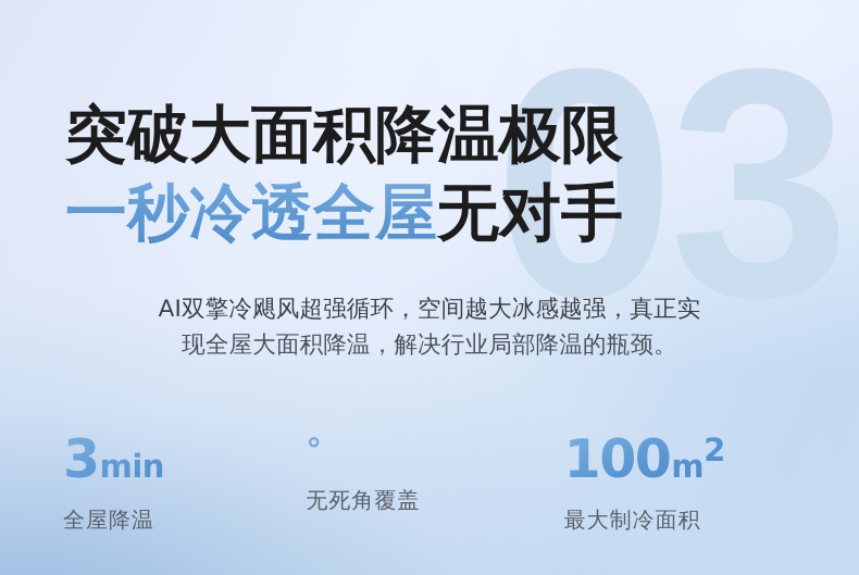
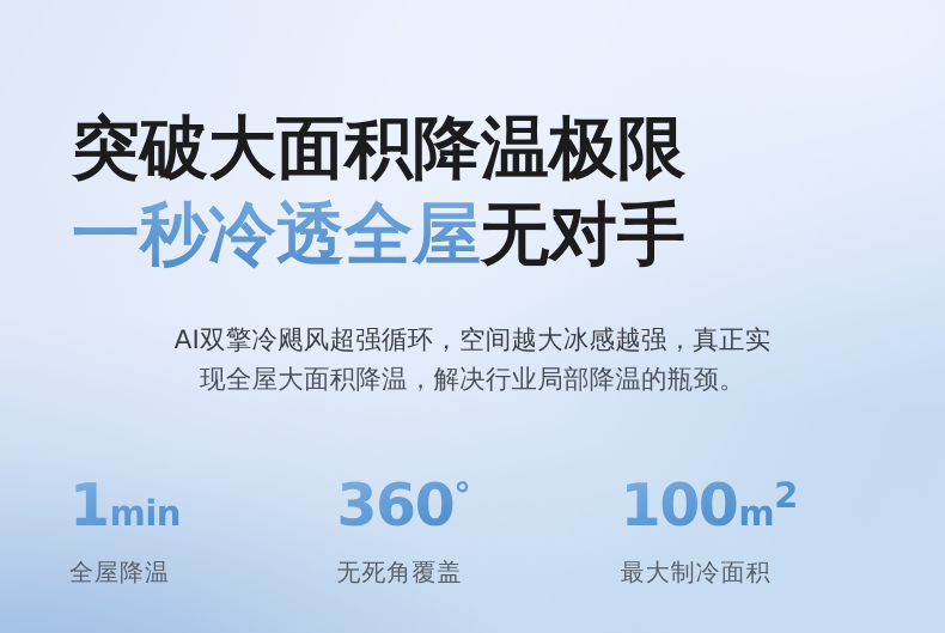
- 03
  突破大面积降温极限
  一秒冷透全屋无对手
  AI双擎冷飓风超强循环，空间越大冰感越强，真正实
  现全屋大面积降温，解决行业局部降温的瓶颈。
- 3
+ 1
  min
  全屋降温
+ 360
  °
  无死角覆盖
  100
  m
  2
  最大制冷面积
